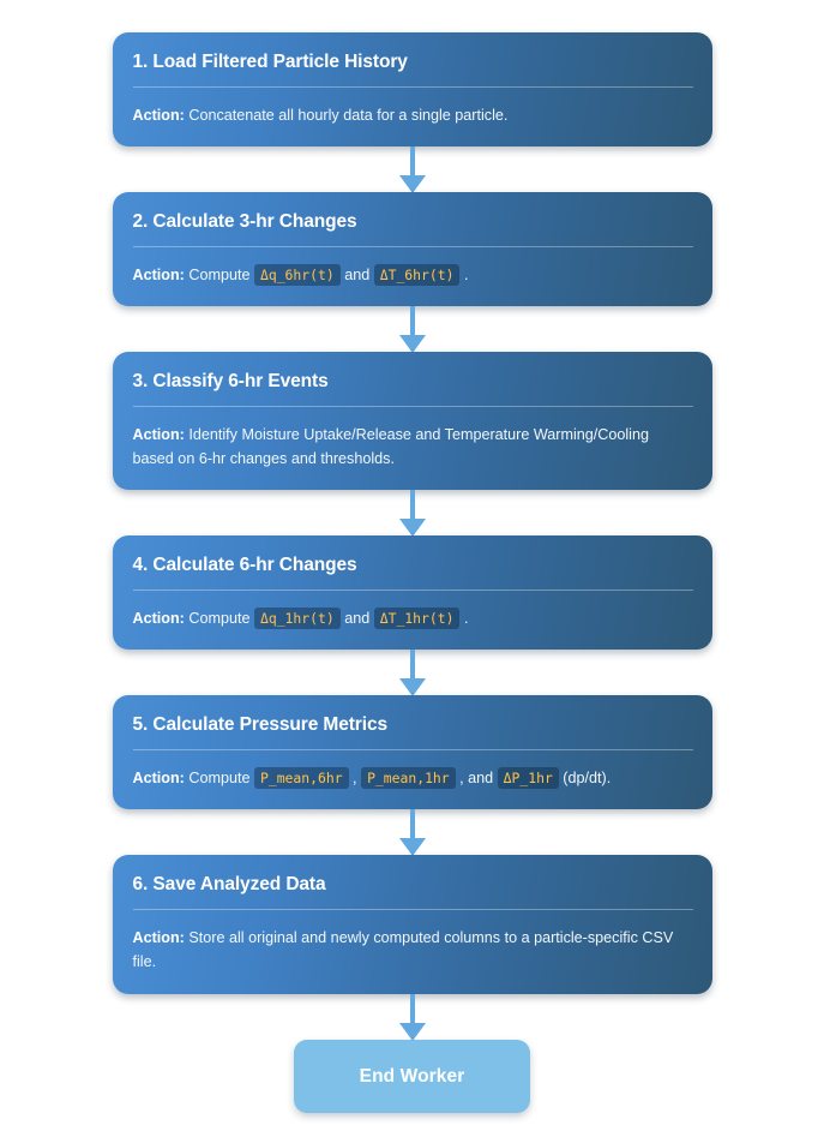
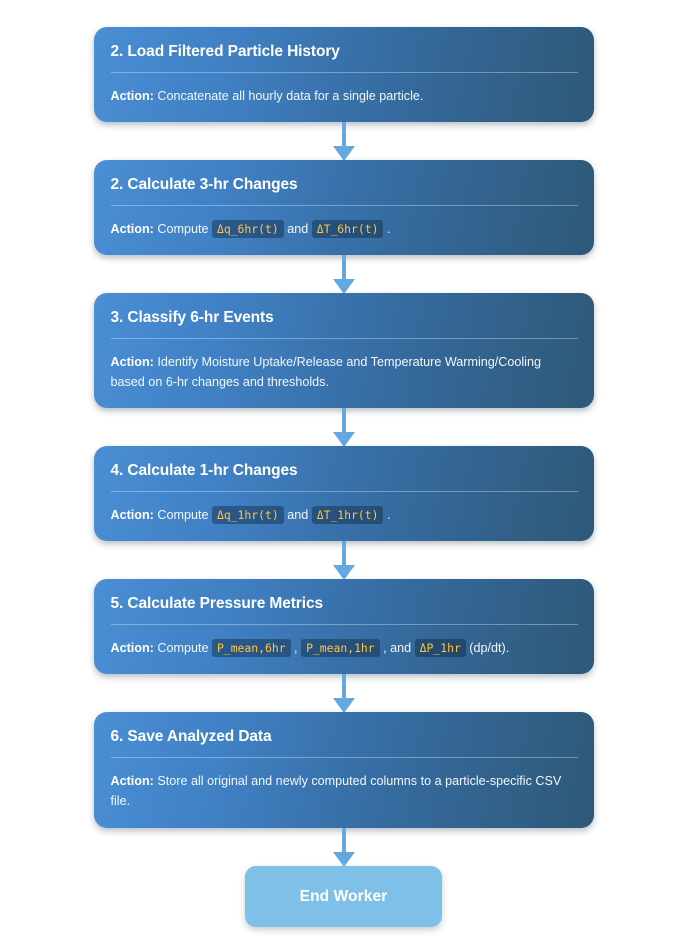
- 1. Load Filtered Particle History
+ 2. Load Filtered Particle History
  Action: Concatenate all hourly data for a single particle.
  2. Calculate 3-hr Changes
  Action: Compute Δq_6hr(t) and ΔT_6hr(t) .
  3. Classify 6-hr Events
  Action: Identify Moisture Uptake/Release and Temperature Warming/Cooling based on 6-hr changes and thresholds.
- 4. Calculate 6-hr Changes
+ 4. Calculate 1-hr Changes
  Action: Compute Δq_1hr(t) and ΔT_1hr(t) .
  5. Calculate Pressure Metrics
  Action: Compute P_mean,6hr , P_mean,1hr , and ΔP_1hr (dp/dt).
  6. Save Analyzed Data
  Action: Store all original and newly computed columns to a particle-specific CSV file.
  End Worker
